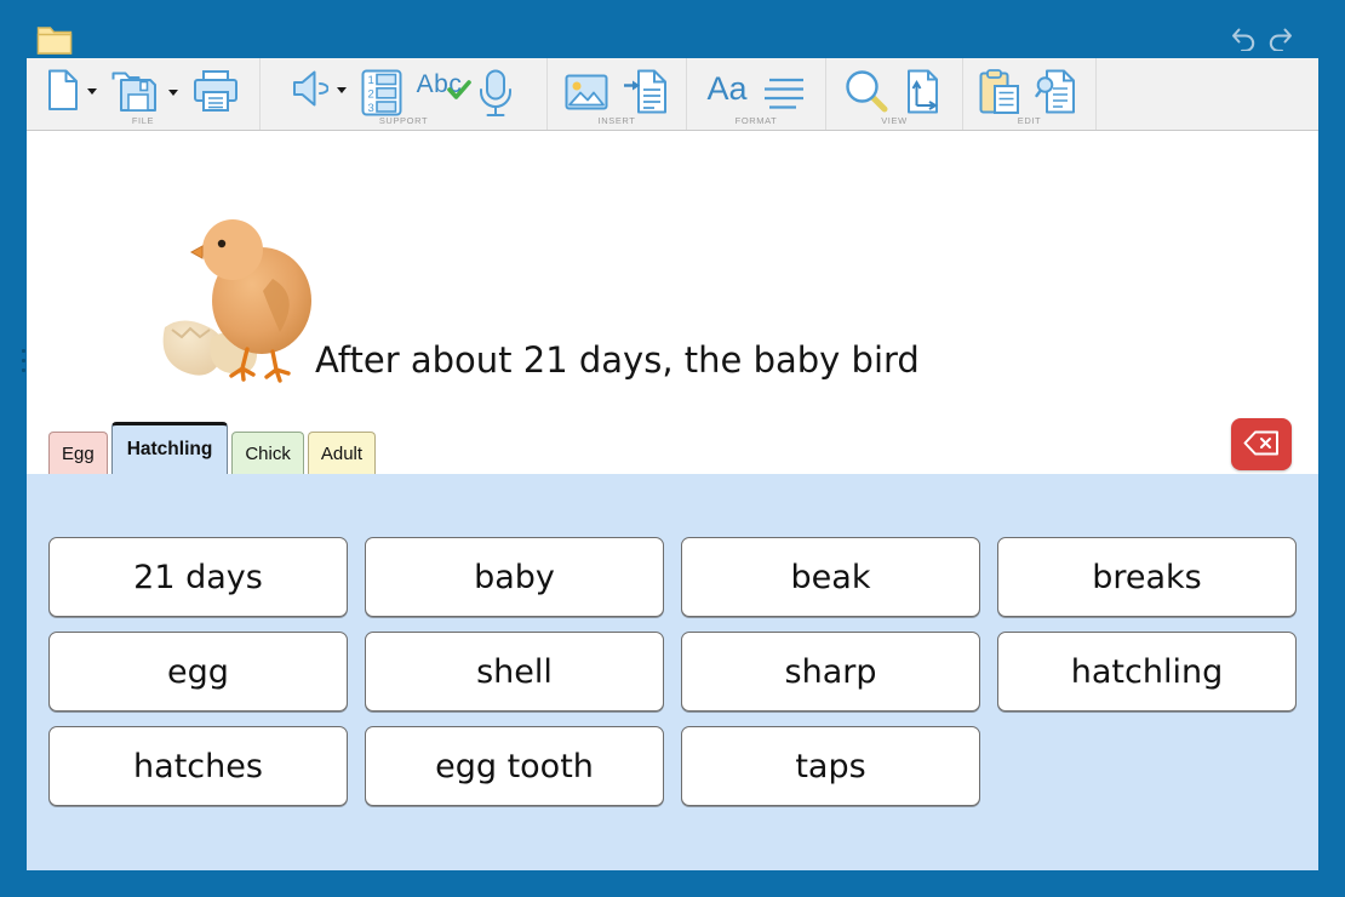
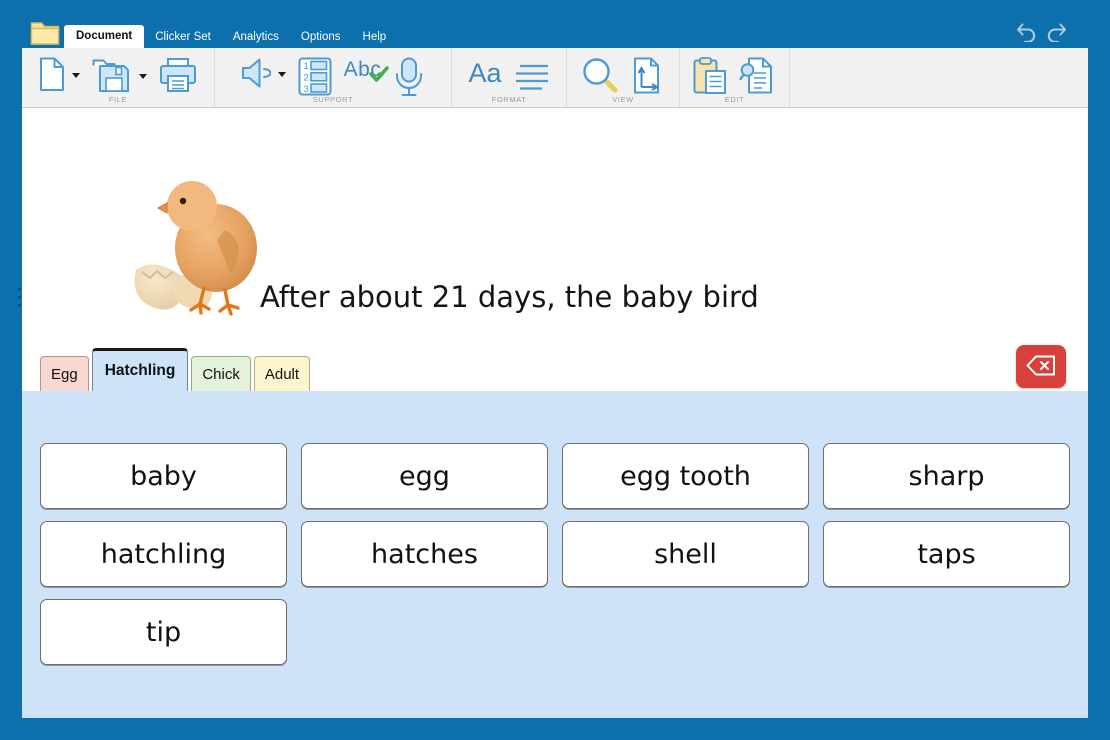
+ Document
+ Clicker Set
+ Analytics
+ Options
+ Help
  FILE
  1
  2
  3
  Abc
  SUPPORT
- INSERT
  Aa
  FORMAT
  VIEW
  EDIT
  After about 21 days, the baby bird
  Egg
  Hatchling
  Chick
  Adult
- 21 days
  baby
- beak
- breaks
  egg
- shell
+ egg tooth
  sharp
  hatchling
  hatches
- egg tooth
+ shell
  taps
+ tip
